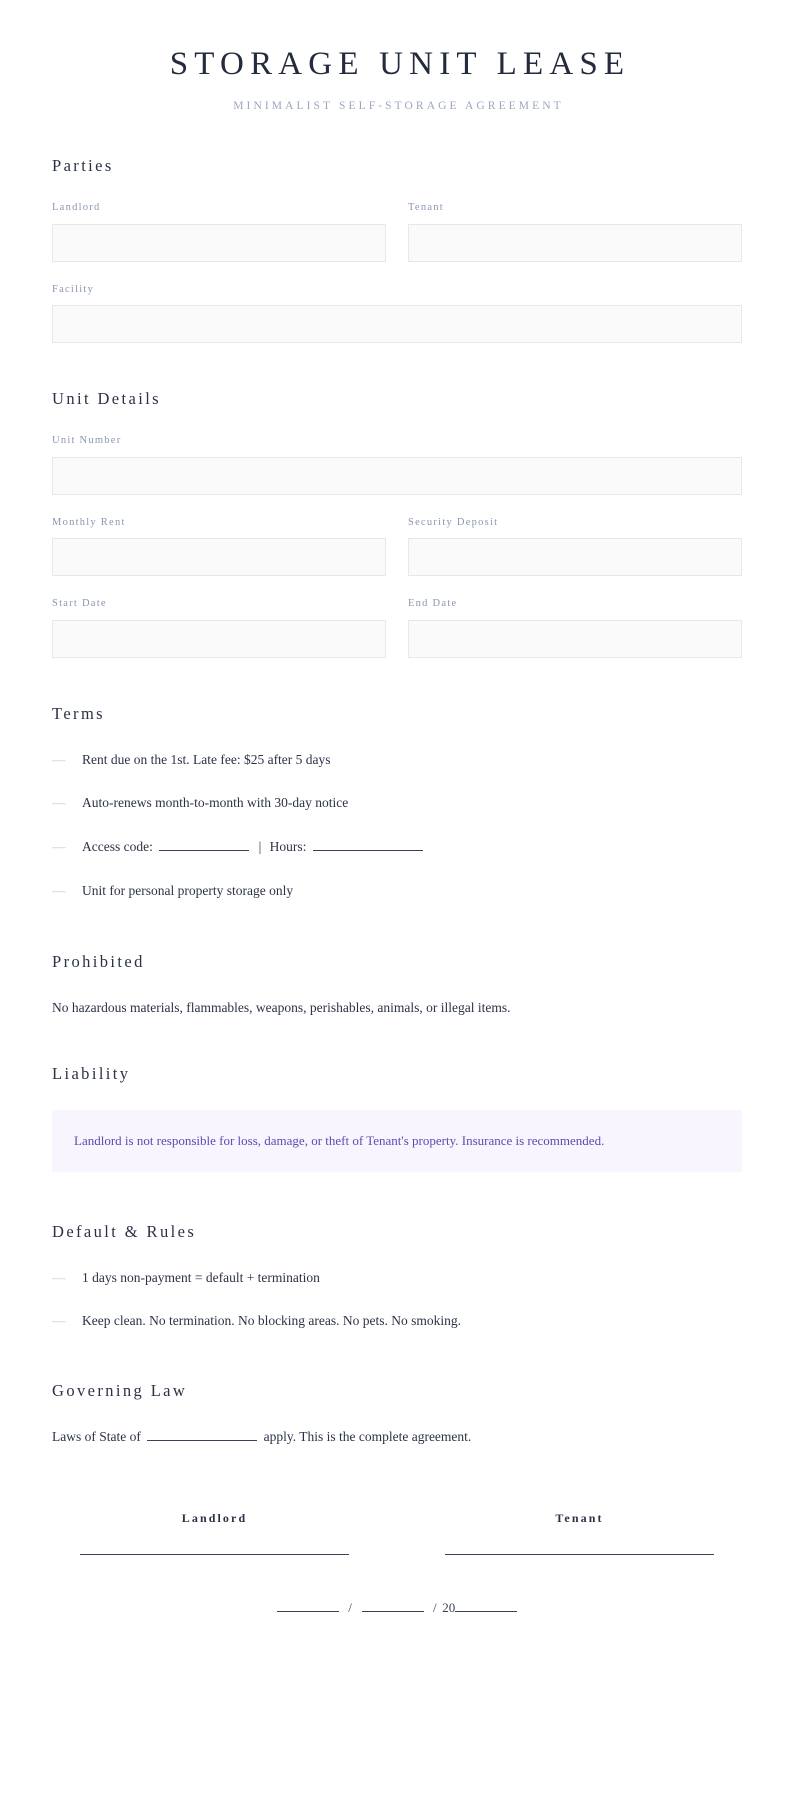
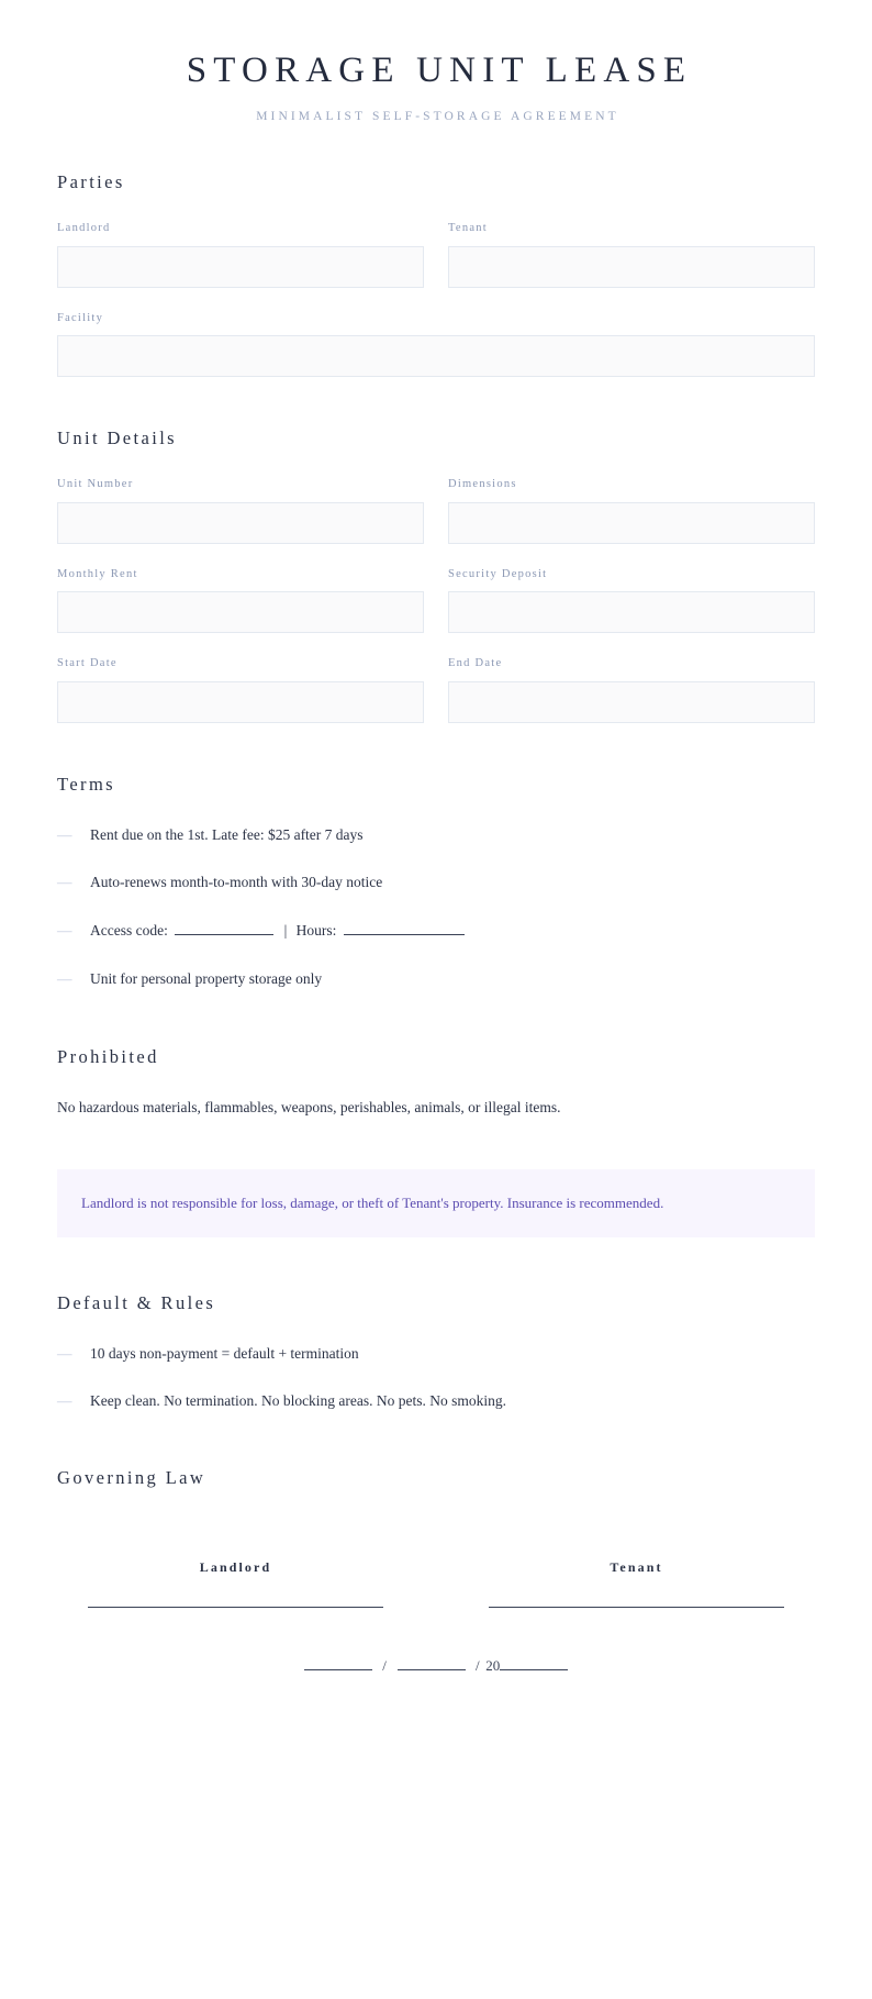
  STORAGE UNIT LEASE
  MINIMALIST SELF-STORAGE AGREEMENT
  Parties
  Landlord
  Tenant
  Facility
  Unit Details
  Unit Number
+ Dimensions
  Monthly Rent
  Security Deposit
  Start Date
  End Date
  Terms
  —
- Rent due on the 1st. Late fee: $25 after 5 days
+ Rent due on the 1st. Late fee: $25 after 7 days
  —
  Auto-renews month-to-month with 30-day notice
  —
  Access code: | Hours:
  —
  Unit for personal property storage only
  Prohibited
  No hazardous materials, flammables, weapons, perishables, animals, or illegal items.
- Liability
  Landlord is not responsible for loss, damage, or theft of Tenant's property. Insurance is recommended.
  Default & Rules
  —
- 1 days non-payment = default + termination
+ 10 days non-payment = default + termination
  —
  Keep clean. No termination. No blocking areas. No pets. No smoking.
  Governing Law
- Laws of State of apply. This is the complete agreement.
  Landlord
  Tenant
  / / 20
